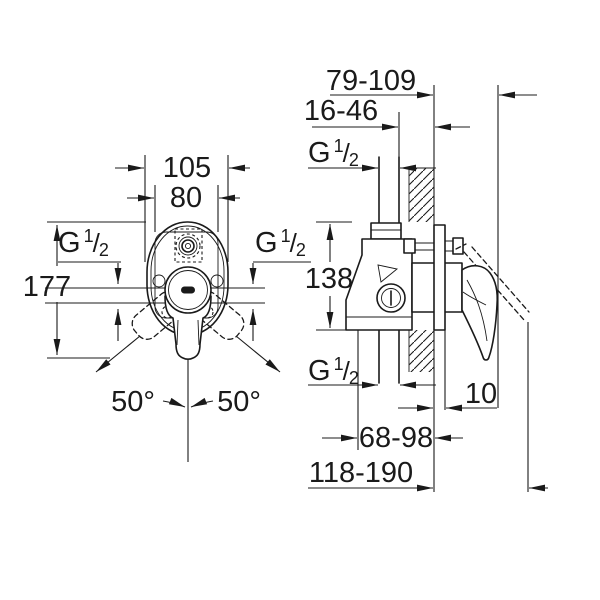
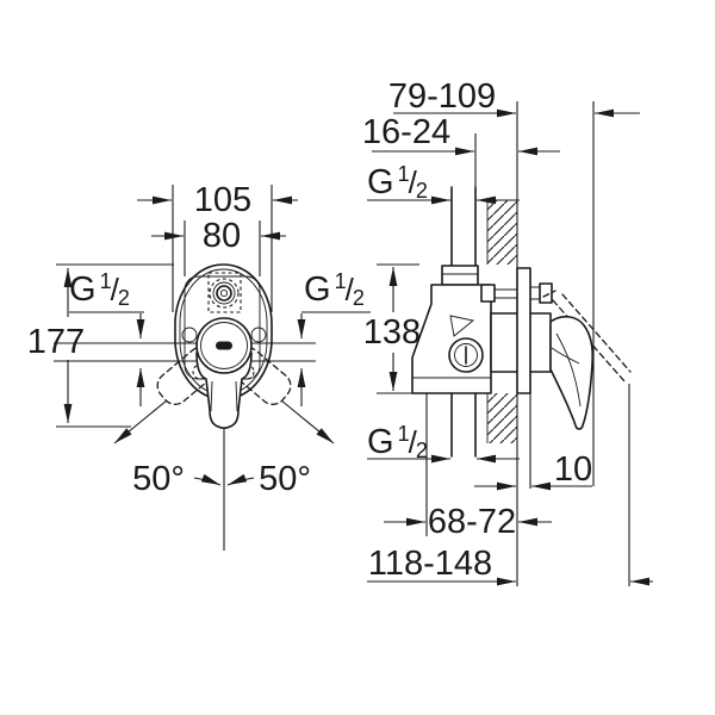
  105
  80
  177
  G 1/2
  G 1/2
  50°
  50°
  79-109
- 16-46
+ 16-24
  G 1/2
  138
  G 1/2
  10
- 68-98
+ 68-72
- 118-190
+ 118-148
